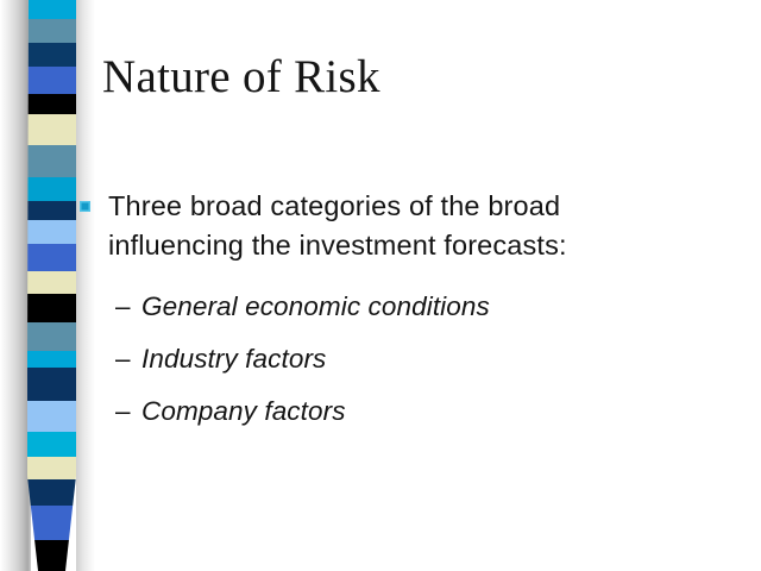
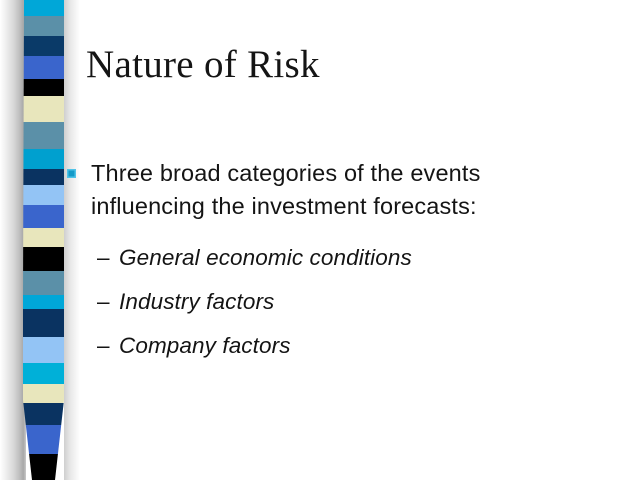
  Nature of Risk
- Three broad categories of the broad
+ Three broad categories of the events
  influencing the investment forecasts:
  –
  General economic conditions
  –
  Industry factors
  –
  Company factors
